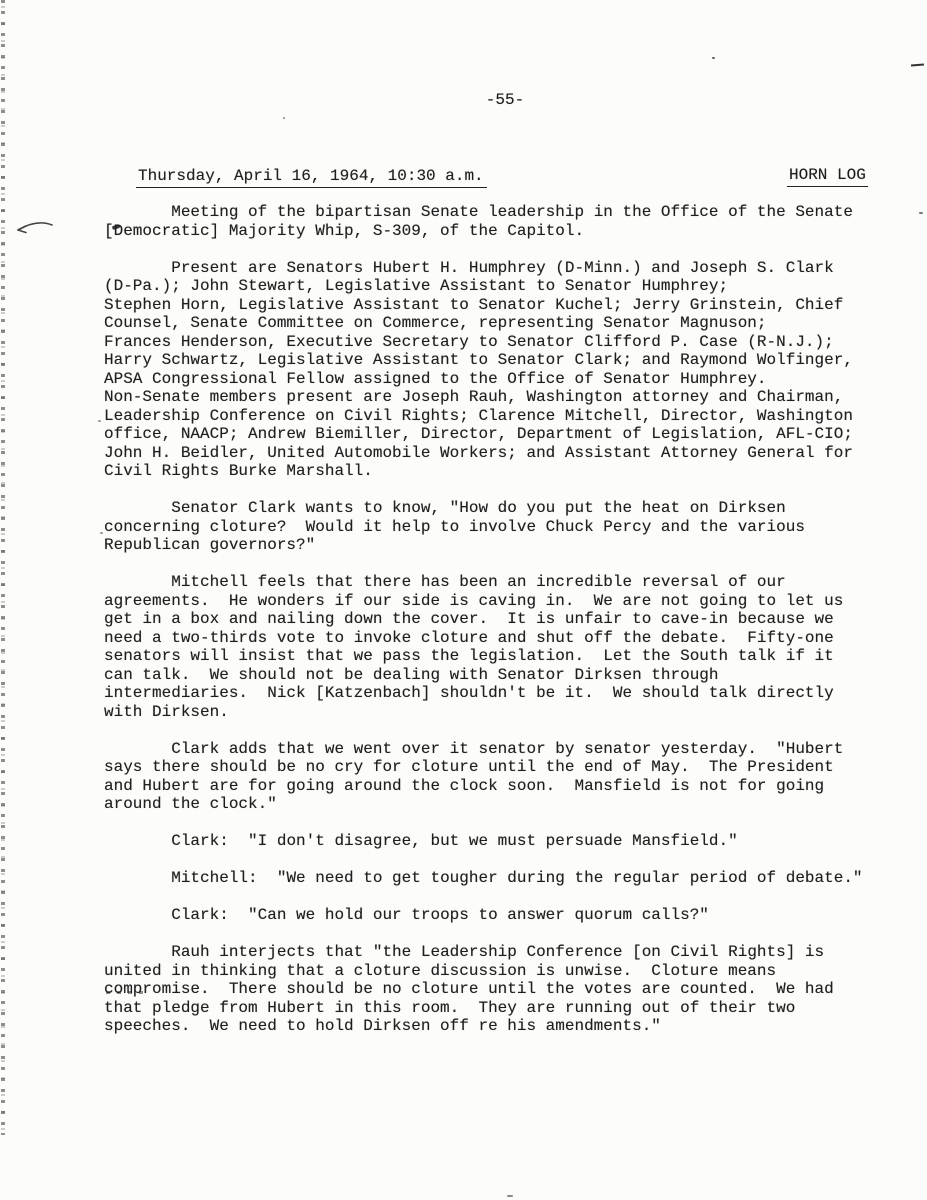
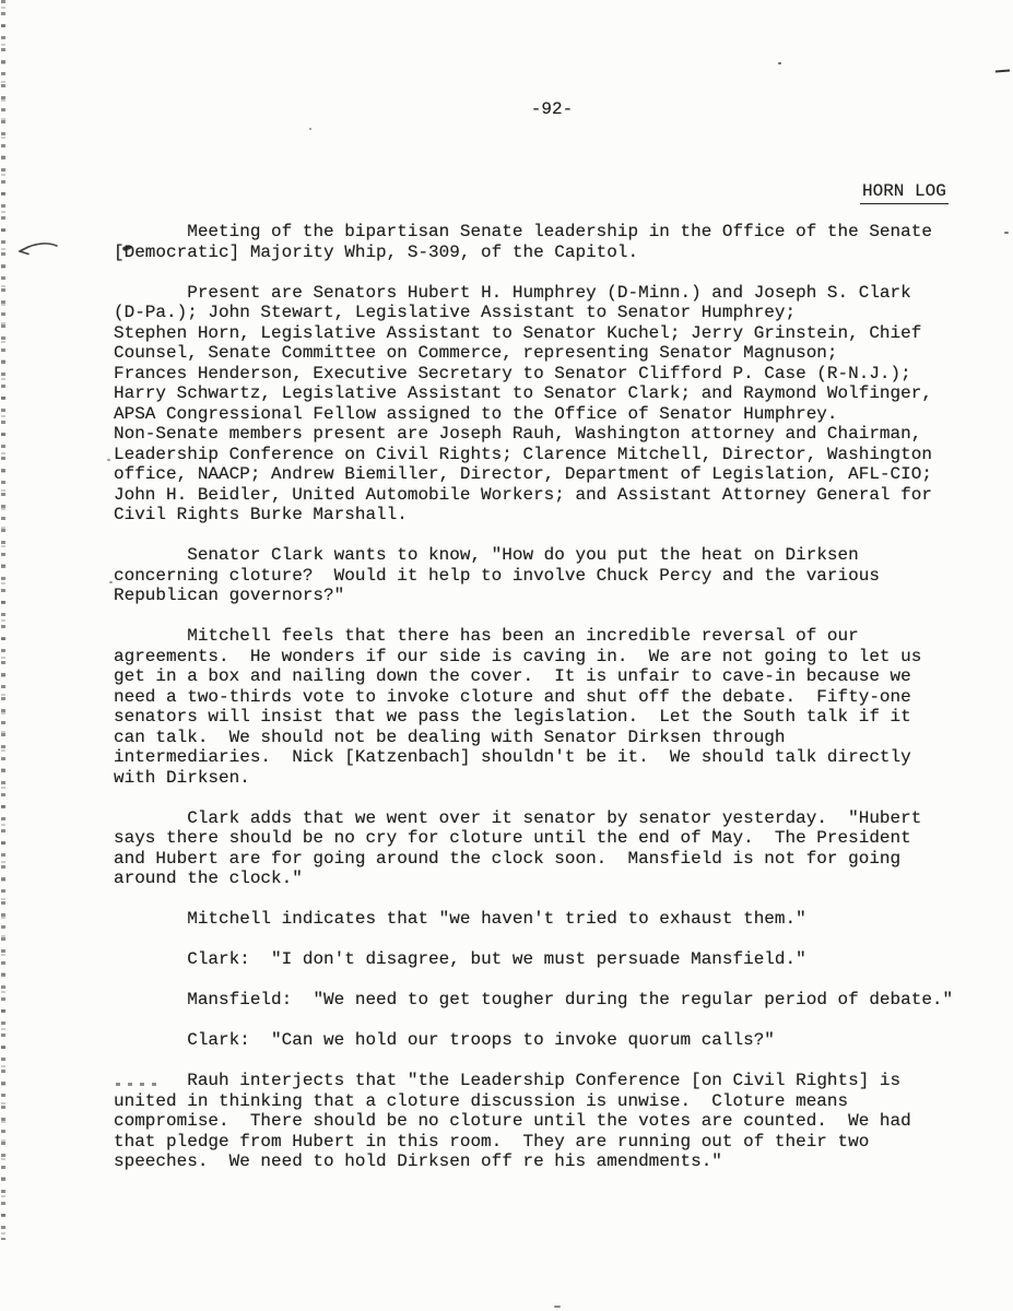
- -55-
+ -92-
- Thursday, April 16, 1964, 10:30 a.m.
  HORN LOG
  Meeting of the bipartisan Senate leadership in the Office of the Senate
  [Democratic] Majority Whip, S-309, of the Capitol.
  Present are Senators Hubert H. Humphrey (D-Minn.) and Joseph S. Clark
  (D-Pa.); John Stewart, Legislative Assistant to Senator Humphrey;
  Stephen Horn, Legislative Assistant to Senator Kuchel; Jerry Grinstein, Chief
  Counsel, Senate Committee on Commerce, representing Senator Magnuson;
  Frances Henderson, Executive Secretary to Senator Clifford P. Case (R-N.J.);
  Harry Schwartz, Legislative Assistant to Senator Clark; and Raymond Wolfinger,
  APSA Congressional Fellow assigned to the Office of Senator Humphrey.
  Non-Senate members present are Joseph Rauh, Washington attorney and Chairman,
  Leadership Conference on Civil Rights; Clarence Mitchell, Director, Washington
  office, NAACP; Andrew Biemiller, Director, Department of Legislation, AFL-CIO;
  John H. Beidler, United Automobile Workers; and Assistant Attorney General for
  Civil Rights Burke Marshall.
  Senator Clark wants to know, "How do you put the heat on Dirksen
  concerning cloture? Would it help to involve Chuck Percy and the various
  Republican governors?"
  Mitchell feels that there has been an incredible reversal of our
  agreements. He wonders if our side is caving in. We are not going to let us
  get in a box and nailing down the cover. It is unfair to cave-in because we
  need a two-thirds vote to invoke cloture and shut off the debate. Fifty-one
  senators will insist that we pass the legislation. Let the South talk if it
  can talk. We should not be dealing with Senator Dirksen through
  intermediaries. Nick [Katzenbach] shouldn't be it. We should talk directly
  with Dirksen.
  Clark adds that we went over it senator by senator yesterday. "Hubert
  says there should be no cry for cloture until the end of May. The President
  and Hubert are for going around the clock soon. Mansfield is not for going
  around the clock."
+ Mitchell indicates that "we haven't tried to exhaust them."
  Clark: "I don't disagree, but we must persuade Mansfield."
- Mitchell: "We need to get tougher during the regular period of debate."
+ Mansfield: "We need to get tougher during the regular period of debate."
- Clark: "Can we hold our troops to answer quorum calls?"
+ Clark: "Can we hold our troops to invoke quorum calls?"
  Rauh interjects that "the Leadership Conference [on Civil Rights] is
  united in thinking that a cloture discussion is unwise. Cloture means
  compromise. There should be no cloture until the votes are counted. We had
  that pledge from Hubert in this room. They are running out of their two
  speeches. We need to hold Dirksen off re his amendments."
